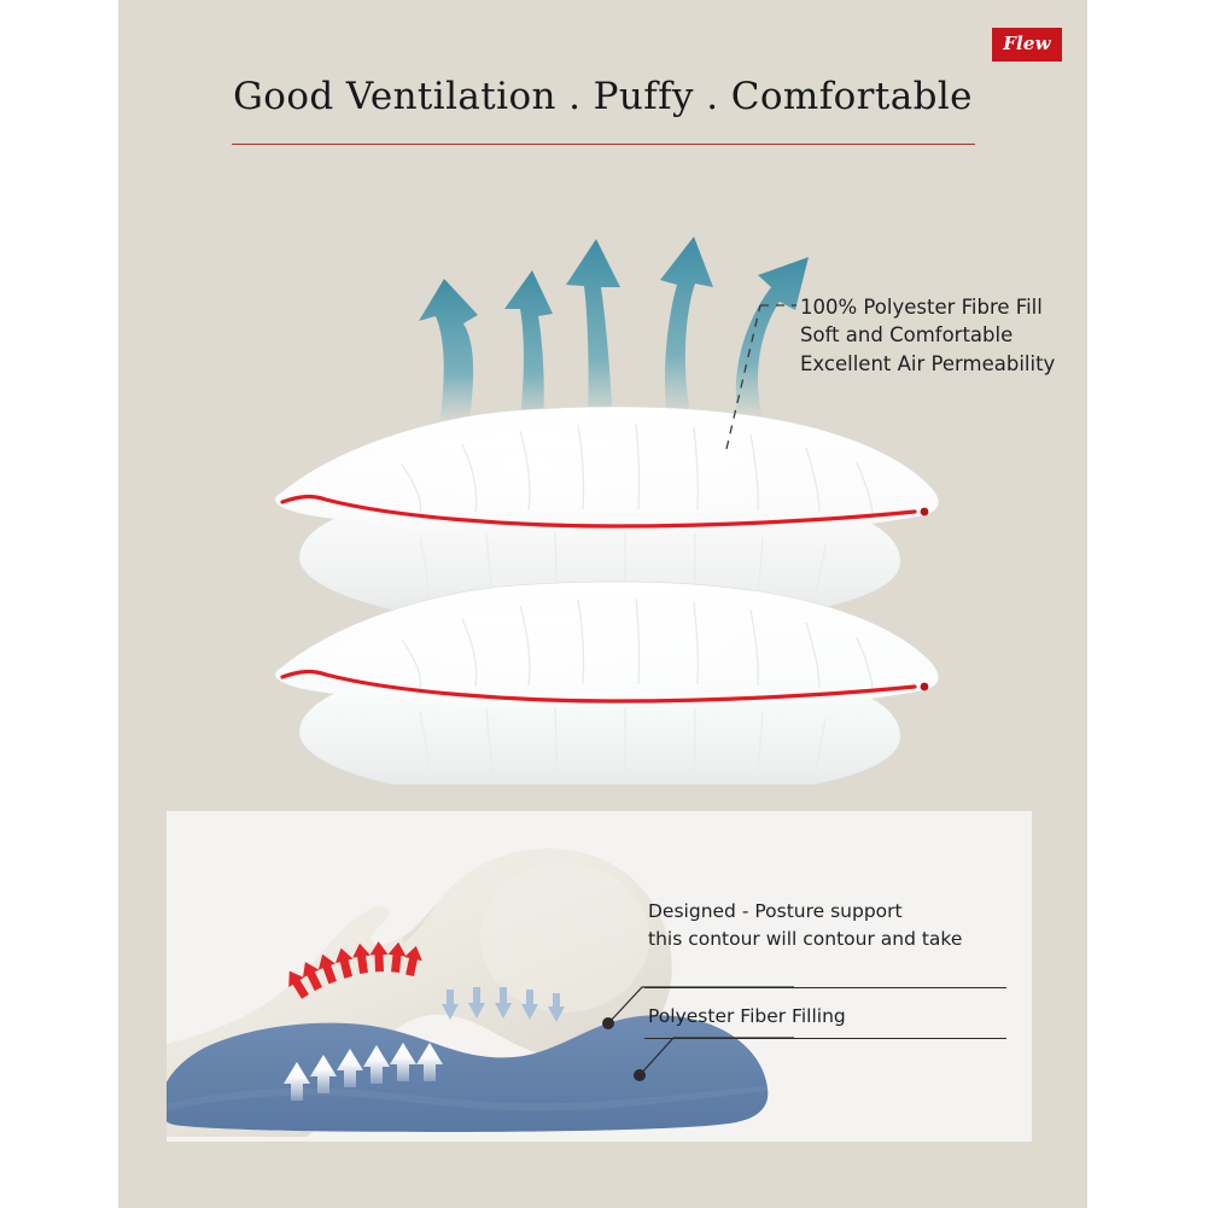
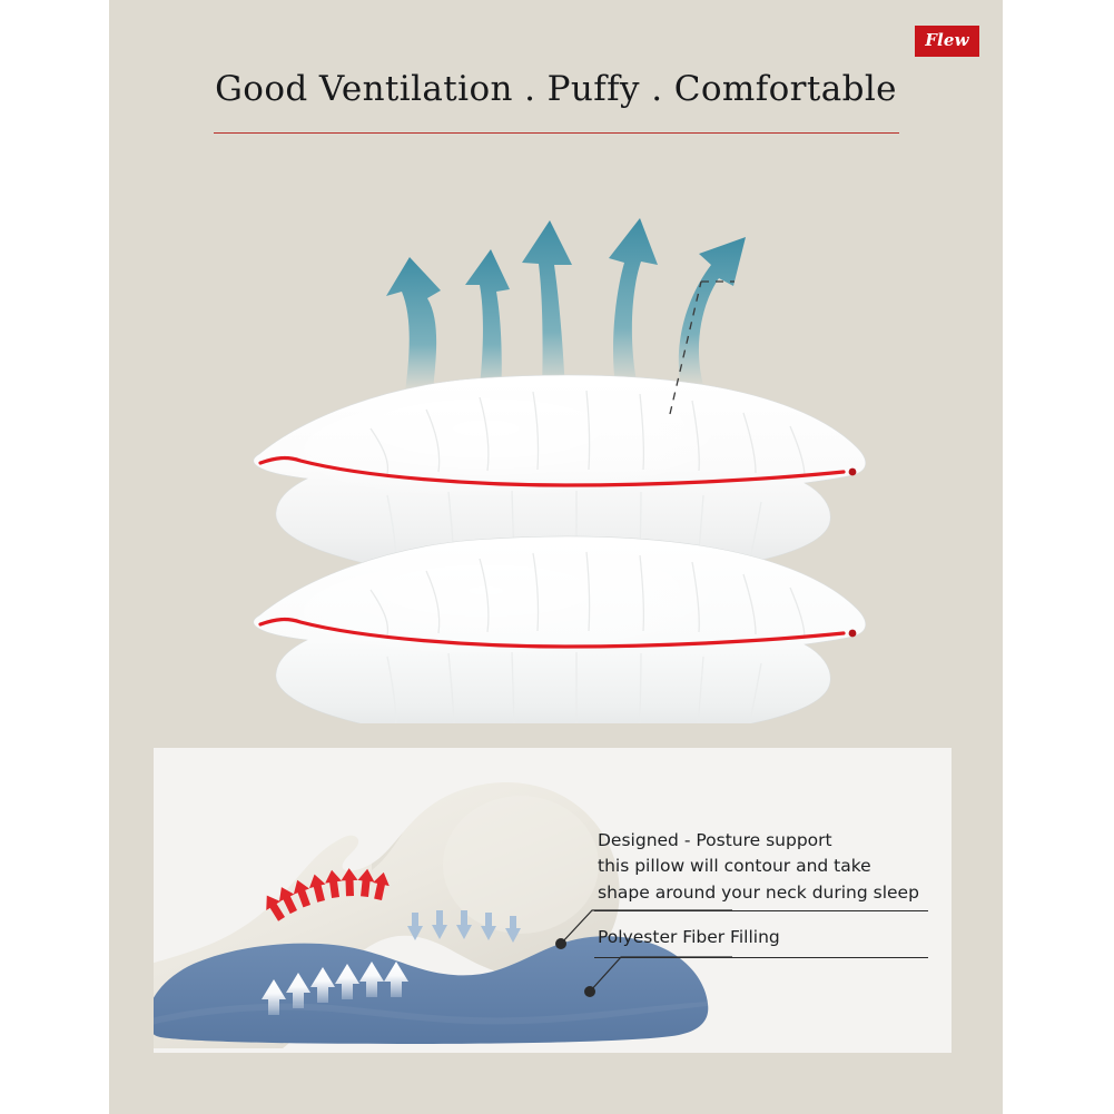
  Flew
  Good Ventilation . Puffy . Comfortable
- 100% Polyester Fibre Fill
- Soft and Comfortable
- Excellent Air Permeability
  Designed - Posture support
- this contour will contour and take
+ this pillow will contour and take
+ shape around your neck during sleep
  Polyester Fiber Filling
